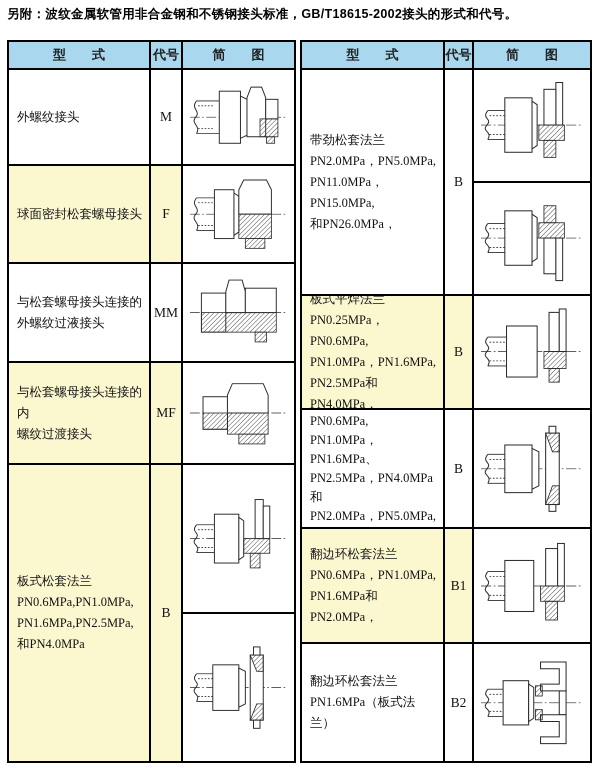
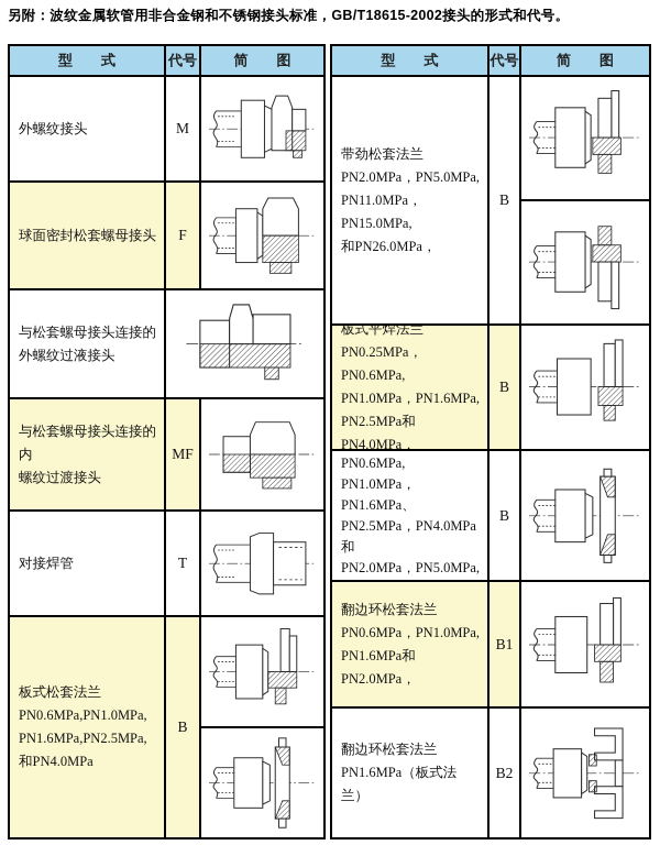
  另附：波纹金属软管用非合金钢和不锈钢接头标准，GB/T18615-2002接头的形式和代号。
  型 式
  代号
  简 图
  外螺纹接头
  M
  球面密封松套螺母接头
  F
  与松套螺母接头连接的
  外螺纹过液接头
- MM
  与松套螺母接头连接的内
  螺纹过渡接头
  MF
+ 对接焊管
+ T
  板式松套法兰
  PN0.6MPa,PN1.0MPa,
  PN1.6MPa,PN2.5MPa,
  和PN4.0MPa
  B
  型 式
  代号
  简 图
  带劲松套法兰
  PN2.0MPa，PN5.0MPa,
  PN11.0MPa，PN15.0MPa,
  和PN26.0MPa，
  B
  板式平焊法兰
  PN0.25MPa，PN0.6MPa,
  PN1.0MPa，PN1.6MPa,
  PN2.5MPa和PN4.0MPa，
  B
  PN1.0MPa，PN1.6MPa、
  PN2.5MPa，PN4.0MPa和
  PN2.0MPa，PN5.0MPa,
  B
  翻边环松套法兰
  PN0.6MPa，PN1.0MPa,
  PN1.6MPa和PN2.0MPa，
  B1
  翻边环松套法兰
  PN1.6MPa（板式法兰）
  B2
